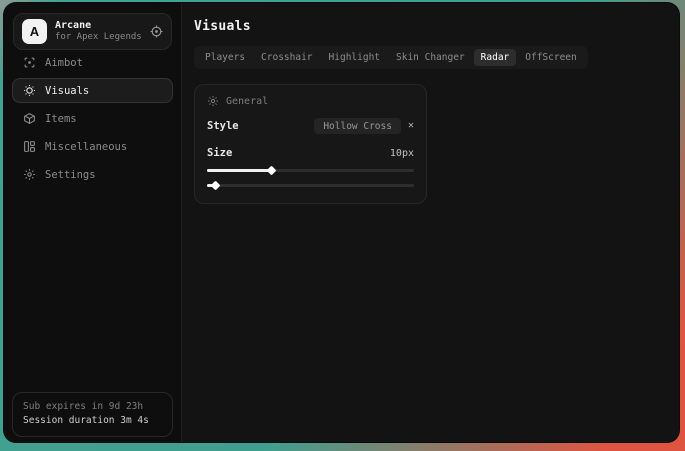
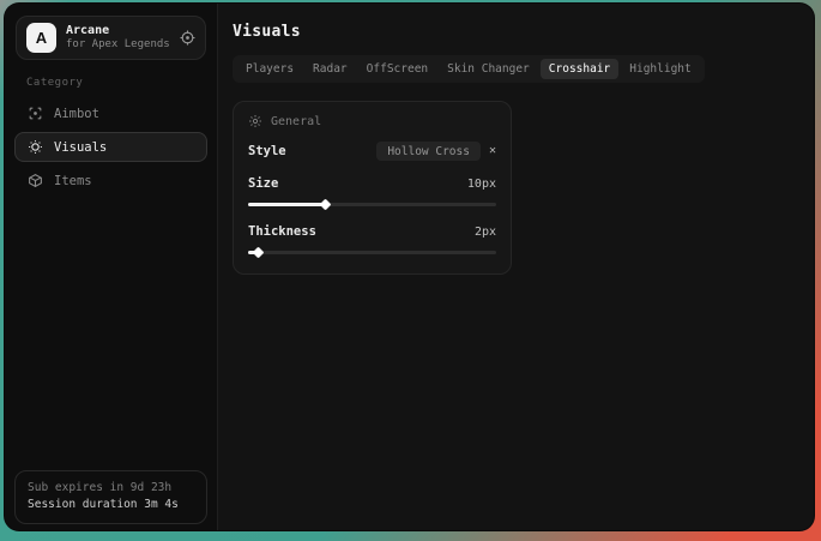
  A
  Arcane
  for Apex Legends
+ Category
  Aimbot
  Visuals
  Items
- Miscellaneous
- Settings
  Sub expires in 9d 23h
  Session duration 3m 4s
  Visuals
  Players
- Crosshair
+ Radar
- Highlight
+ OffScreen
  Skin Changer
- Radar
+ Crosshair
- OffScreen
+ Highlight
  General
  Style
  Hollow Cross
  ✕
  Size
  10px
+ Thickness
+ 2px
